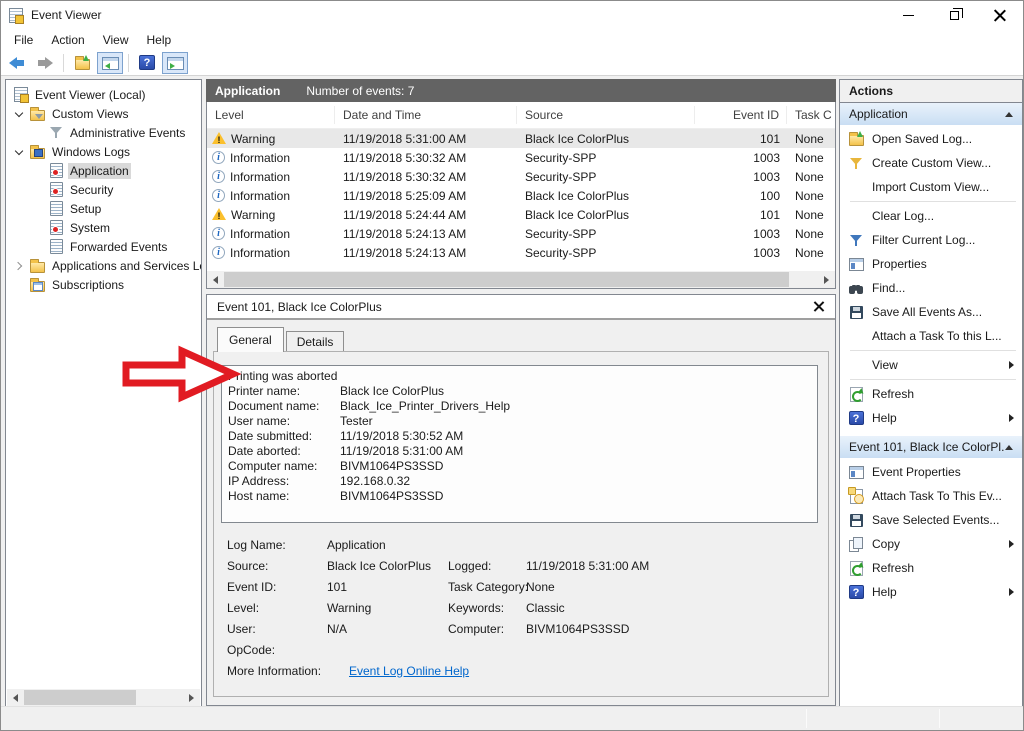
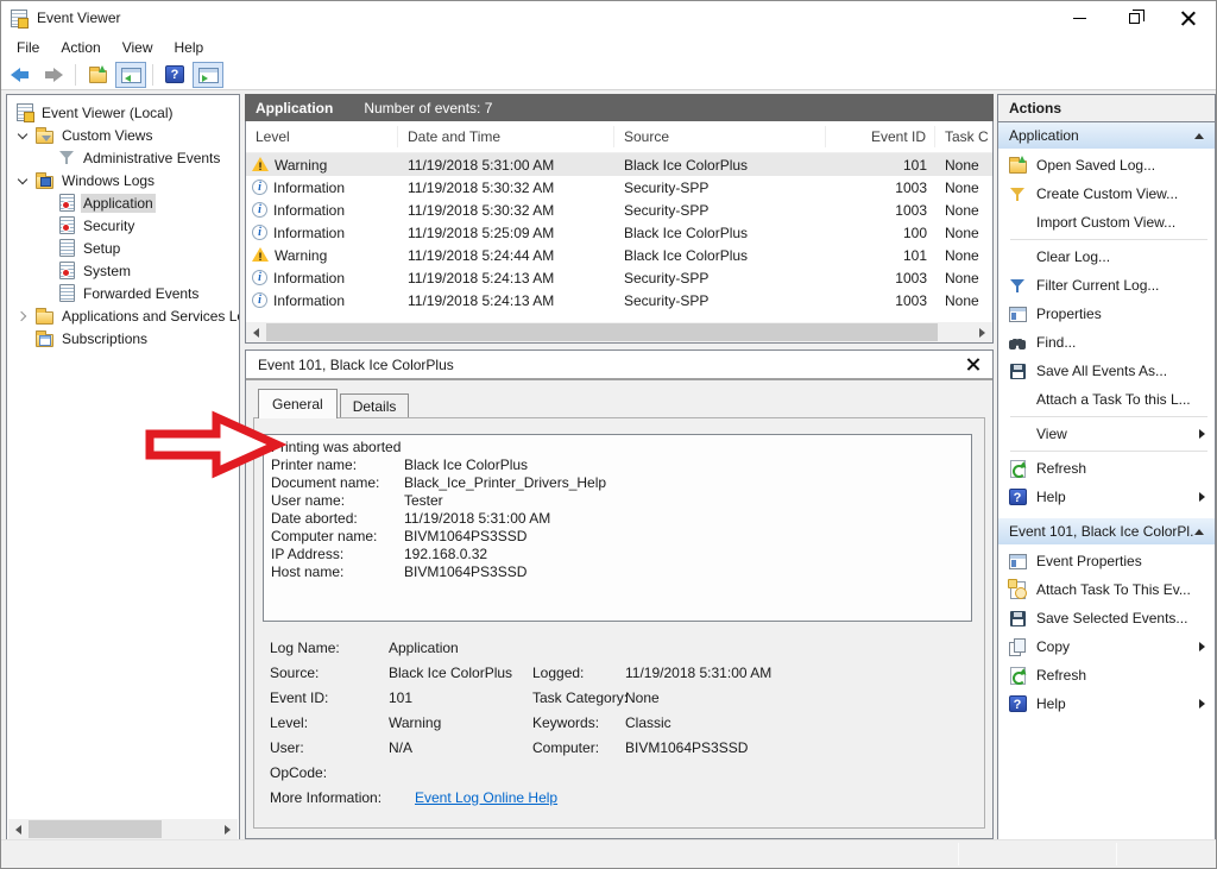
  Event Viewer
  File
  Action
  View
  Help
  Event Viewer (Local)
  Custom Views
  Administrative Events
  Windows Logs
  Application
  Security
  Setup
  System
  Forwarded Events
  Applications and Services L
  Subscriptions
  Application
  Number of events: 7
  Level
  Date and Time
  Source
  Event ID
  Task C
  Warning
  11/19/2018 5:31:00 AM
  Black Ice ColorPlus
  101
  None
  Information
  11/19/2018 5:30:32 AM
  Security-SPP
  1003
  None
  Information
  11/19/2018 5:30:32 AM
  Security-SPP
  1003
  None
  Information
  11/19/2018 5:25:09 AM
  Black Ice ColorPlus
  100
  None
  Warning
  11/19/2018 5:24:44 AM
  Black Ice ColorPlus
  101
  None
  Information
  11/19/2018 5:24:13 AM
  Security-SPP
  1003
  None
  Information
  11/19/2018 5:24:13 AM
  Security-SPP
  1003
  None
  Event 101, Black Ice ColorPlus
  General
  Details
  rinting was aborted
  Printer name:
  Black Ice ColorPlus
  Document name:
  Black_Ice_Printer_Drivers_Help
  User name:
  Tester
- Date submitted:
- 11/19/2018 5:30:52 AM
  Date aborted:
  11/19/2018 5:31:00 AM
  Computer name:
  BIVM1064PS3SSD
  IP Address:
  192.168.0.32
  Host name:
  BIVM1064PS3SSD
  Log Name:
  Application
  Source:
  Black Ice ColorPlus
  Logged:
  11/19/2018 5:31:00 AM
  Event ID:
  101
  Task Category
  None
  Level:
  Warning
  Keywords:
  Classic
  User:
  N/A
  Computer:
  BIVM1064PS3SSD
  OpCode:
  More Information:
  Event Log Online Help
  Actions
  Application
  Open Saved Log...
  Create Custom View...
  Import Custom View...
  Clear Log...
  Filter Current Log...
  Properties
  Find...
  Save All Events As...
  Attach a Task To this L...
  View
  Refresh
  Help
  Event 101, Black Ice ColorPl.
  Event Properties
  Attach Task To This Ev...
  Save Selected Events...
  Copy
  Refresh
  Help
